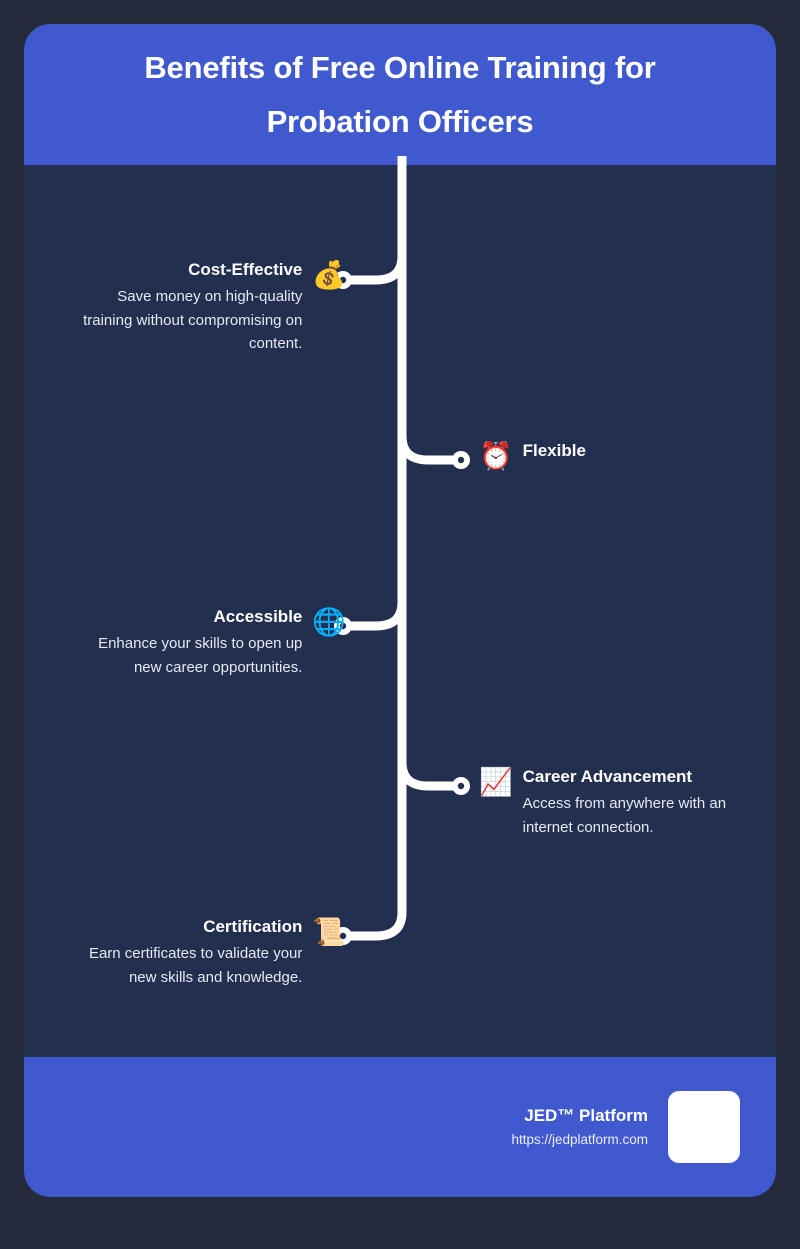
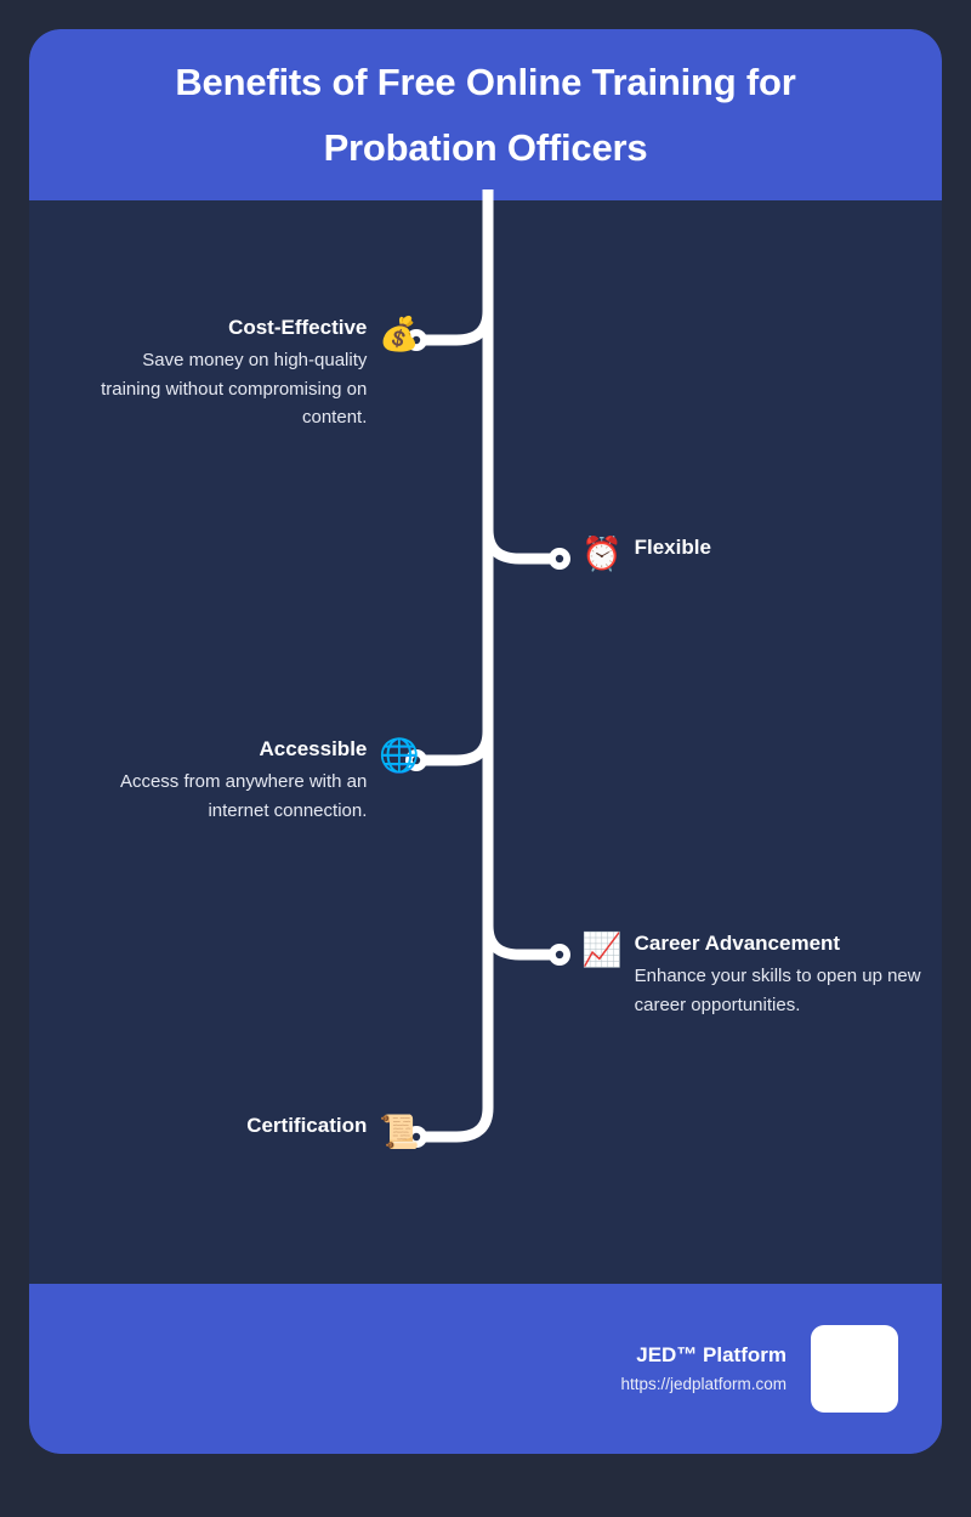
  Benefits of Free Online Training for Probation Officers
  💰
  Cost-Effective
  Save money on high-quality training without compromising on content.
  ⏰
  Flexible
  🌐
  Accessible
- Enhance your skills to open up new career opportunities.
+ Access from anywhere with an internet connection.
  📈
  Career Advancement
- Access from anywhere with an internet connection.
+ Enhance your skills to open up new career opportunities.
  📜
  Certification
- Earn certificates to validate your new skills and knowledge.
  JED™ Platform
  https://jedplatform.com
